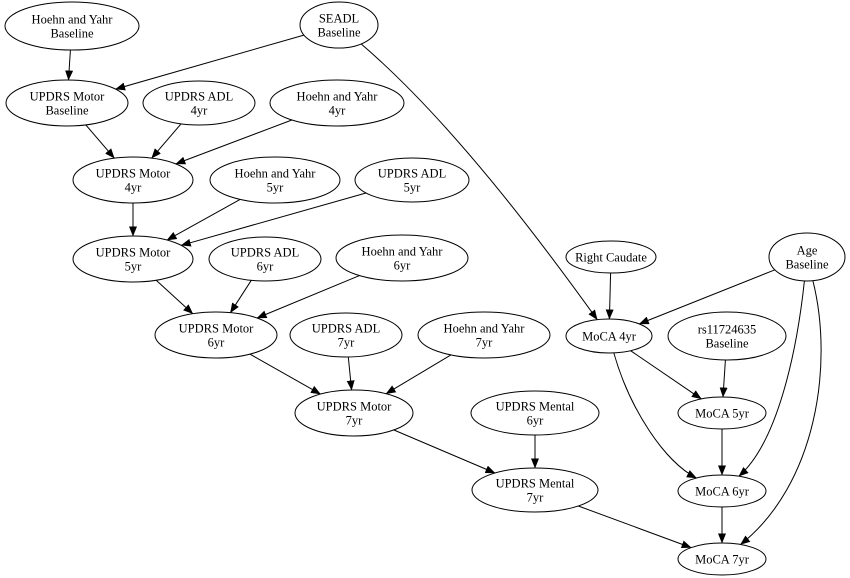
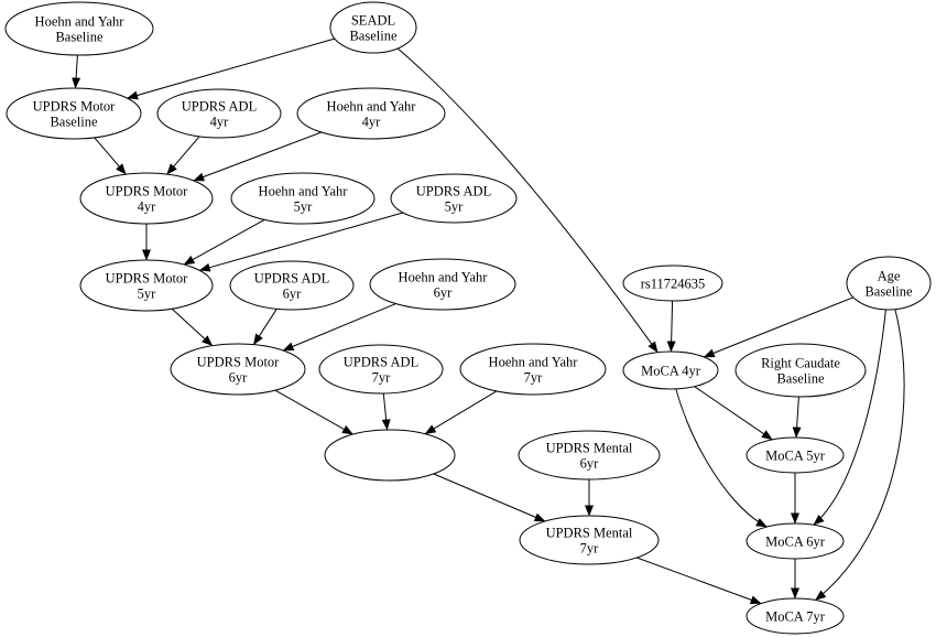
  Hoehn and Yahr Baseline
  SEADL Baseline
  UPDRS Motor Baseline
  UPDRS ADL 4yr
  Hoehn and Yahr 4yr
  UPDRS Motor 4yr
  Hoehn and Yahr 5yr
  UPDRS ADL 5yr
  UPDRS Motor 5yr
  UPDRS ADL 6yr
  Hoehn and Yahr 6yr
- Right Caudate
+ rs11724635
  Age Baseline
  UPDRS Motor 6yr
  UPDRS ADL 7yr
  Hoehn and Yahr 7yr
  MoCA 4yr
- rs11724635 Baseline
+ Right Caudate Baseline
- UPDRS Motor 7yr
  UPDRS Mental 6yr
  MoCA 5yr
  UPDRS Mental 7yr
  MoCA 6yr
  MoCA 7yr
